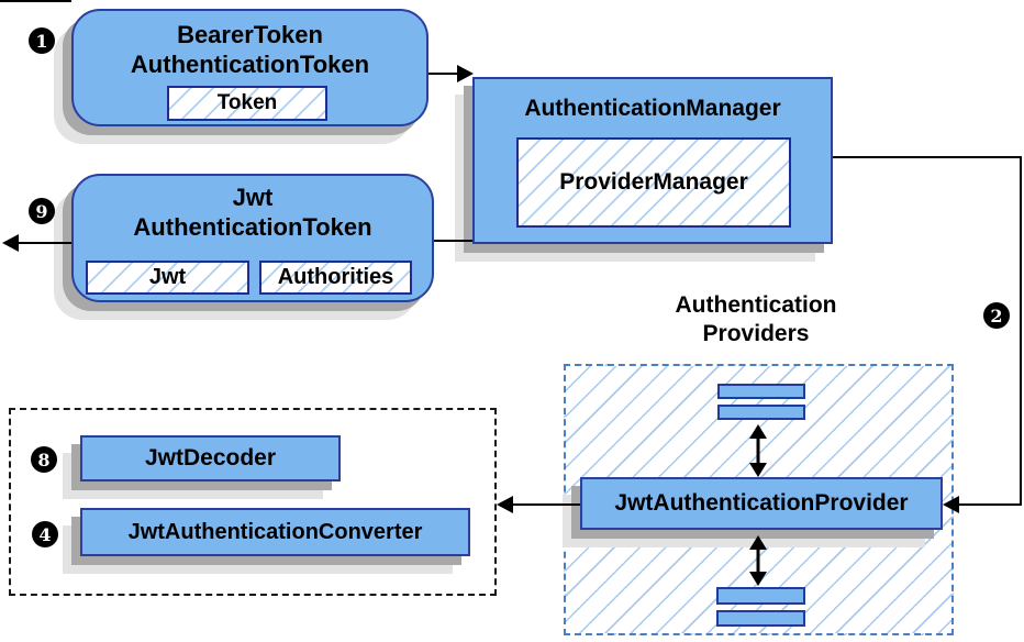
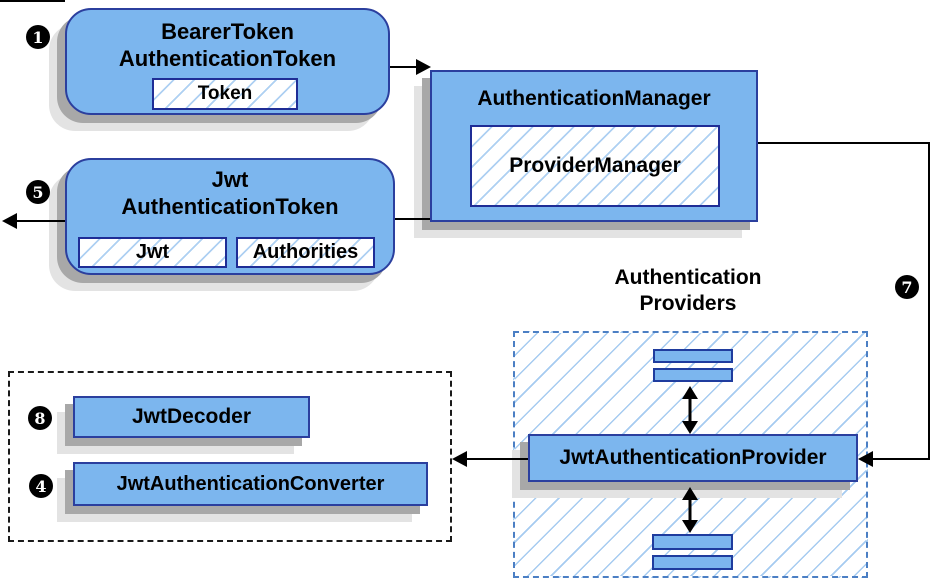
  1
  BearerToken
  AuthenticationToken
  Token
  AuthenticationManager
  ProviderManager
- 2
+ 7
  Jwt
  AuthenticationToken
  Jwt
  Authorities
- 9
+ 5
  Authentication
  Providers
  JwtAuthenticationProvider
  JwtDecoder
  8
  JwtAuthenticationConverter
  4
